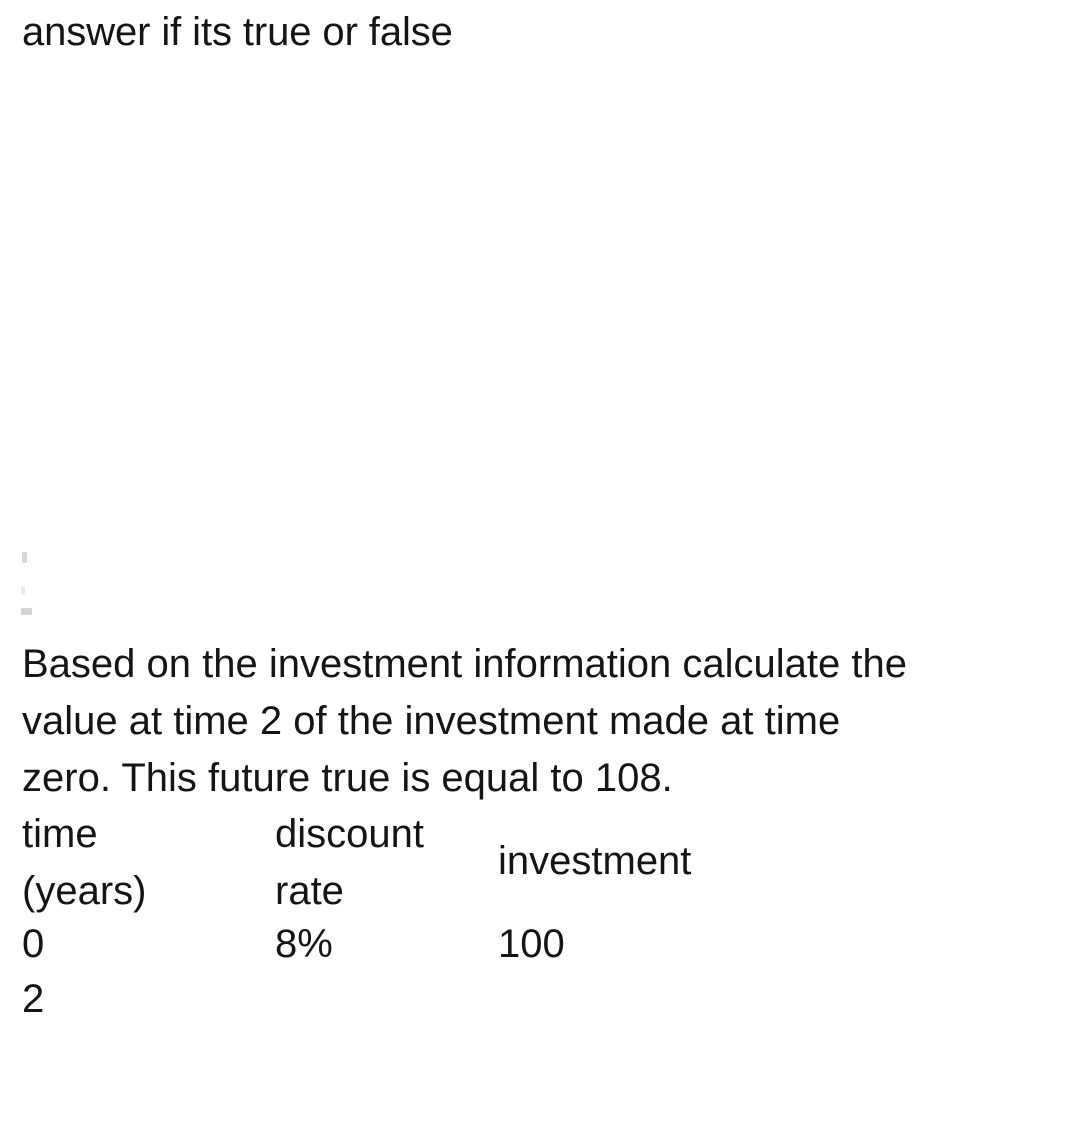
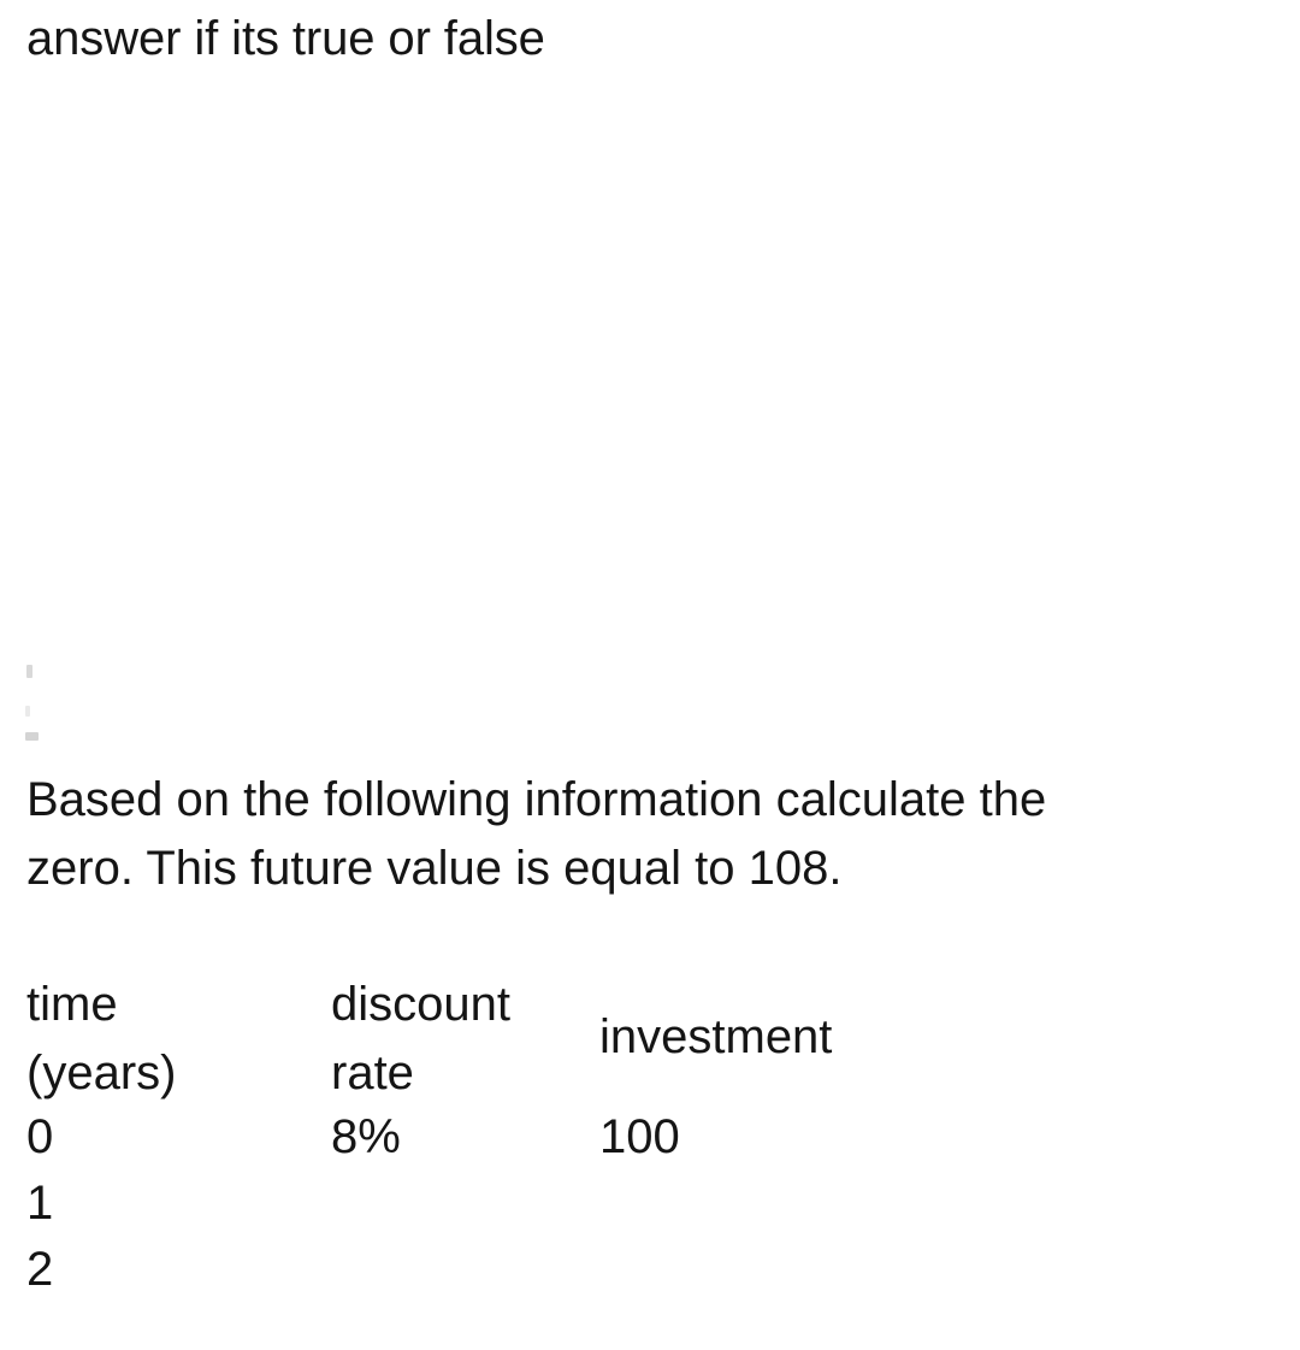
  answer if its true or false
- Based on the investment information calculate the
+ Based on the following information calculate the
- value at time 2 of the investment made at time
- zero. This future true is equal to 108.
+ zero. This future value is equal to 108.
  time
  (years)
  discount
  rate
  investment
  0
  8%
  100
+ 1
  2
